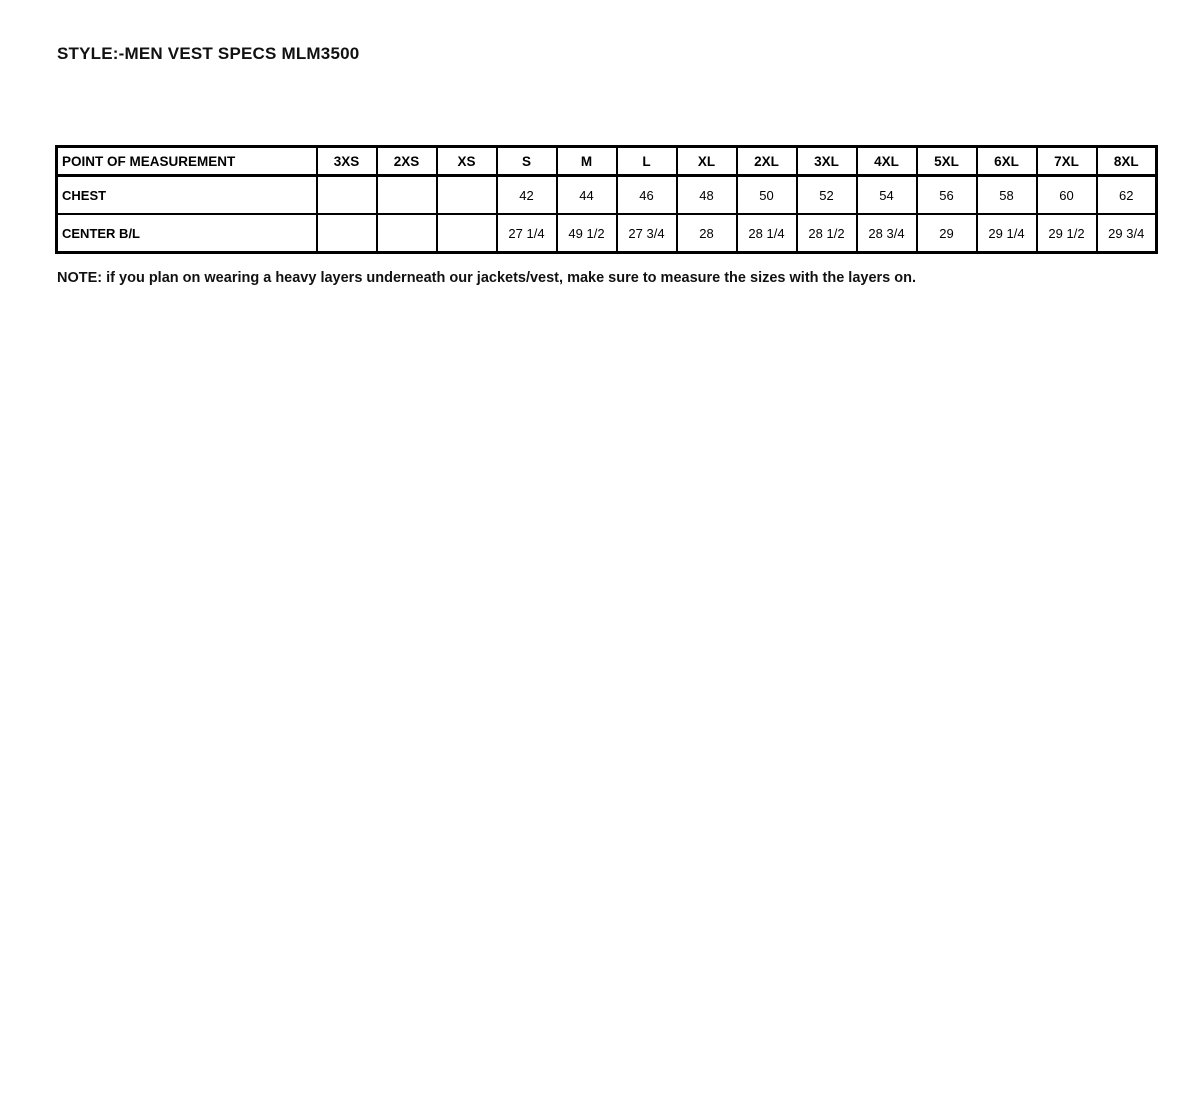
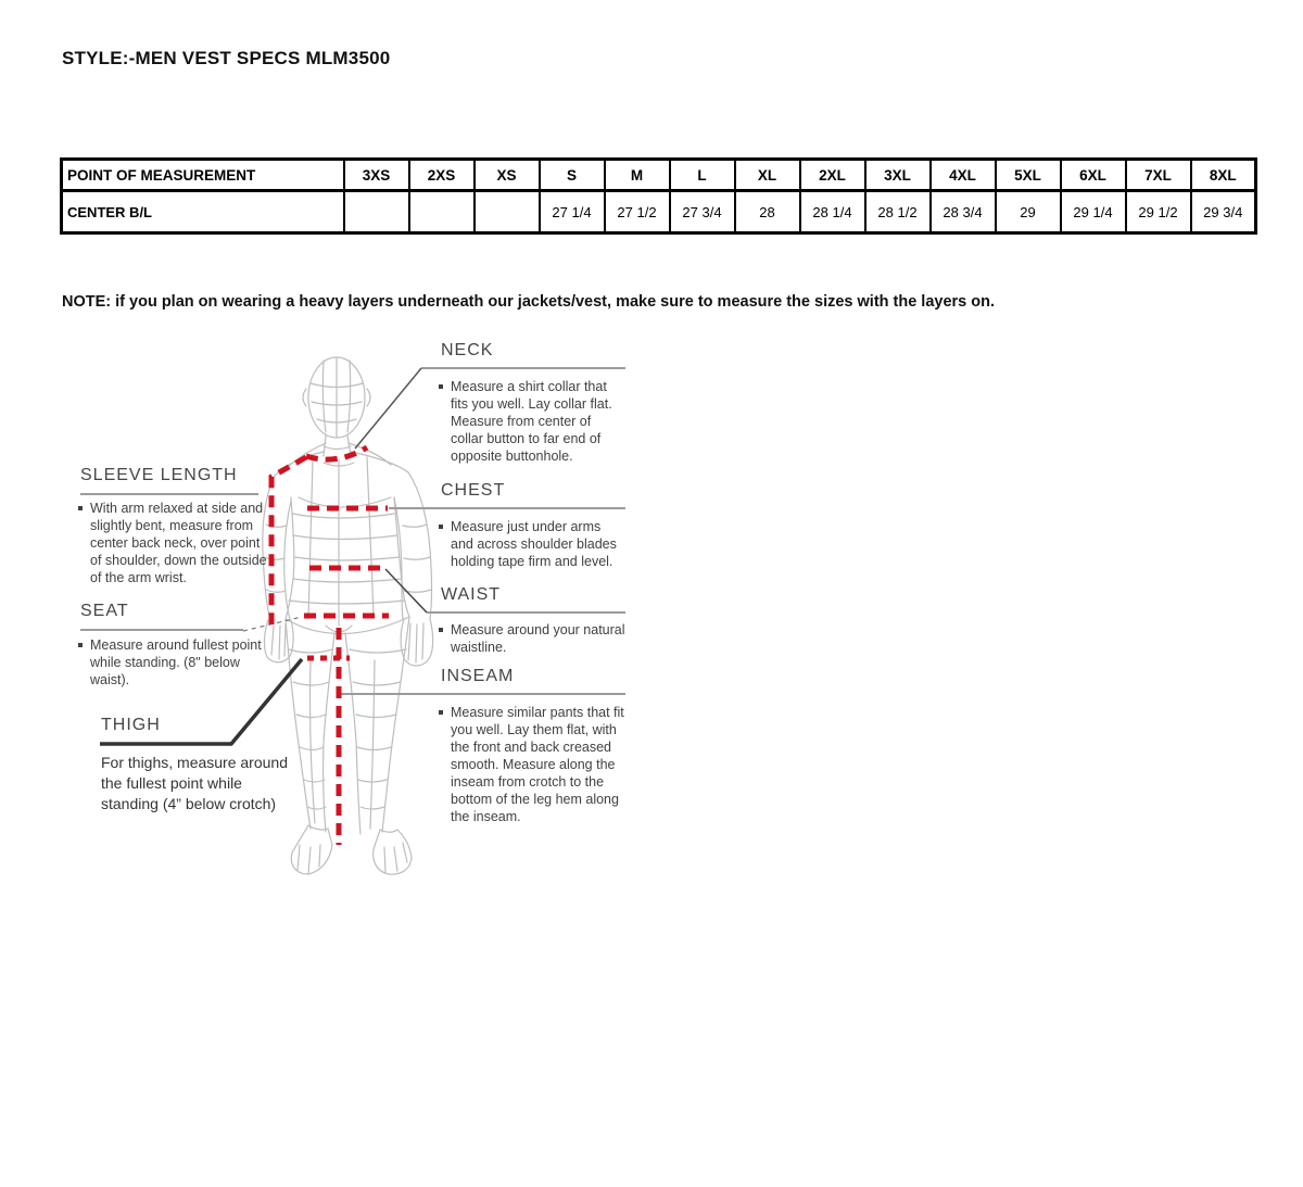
  STYLE:-MEN VEST SPECS MLM3500
  POINT OF MEASUREMENT	3XS	2XS	XS	S	M	L	XL	2XL	3XL	4XL	5XL	6XL	7XL	8XL
- CHEST				42	44	46	48	50	52	54	56	58	60	62
- CENTER B/L				27 1/4	49 1/2	27 3/4	28	28 1/4	28 1/2	28 3/4	29	29 1/4	29 1/2	29 3/4
+ CENTER B/L				27 1/4	27 1/2	27 3/4	28	28 1/4	28 1/2	28 3/4	29	29 1/4	29 1/2	29 3/4
  NOTE: if you plan on wearing a heavy layers underneath our jackets/vest, make sure to measure the sizes with the layers on.
+ NECK
+ Measure a shirt collar that fits you well. Lay collar flat. Measure from center of collar button to far end of opposite buttonhole.
+ CHEST
+ Measure just under arms and across shoulder blades holding tape firm and level.
+ WAIST
+ Measure around your natural waistline.
+ INSEAM
+ Measure similar pants that fit you well. Lay them flat, with the front and back creased smooth. Measure along the inseam from crotch to the bottom of the leg hem along the inseam.
+ SLEEVE LENGTH
+ With arm relaxed at side and slightly bent, measure from center back neck, over point of shoulder, down the outside of the arm wrist.
+ SEAT
+ Measure around fullest point while standing. (8" below waist).
+ THIGH
+ For thighs, measure around the fullest point while standing (4” below crotch)
